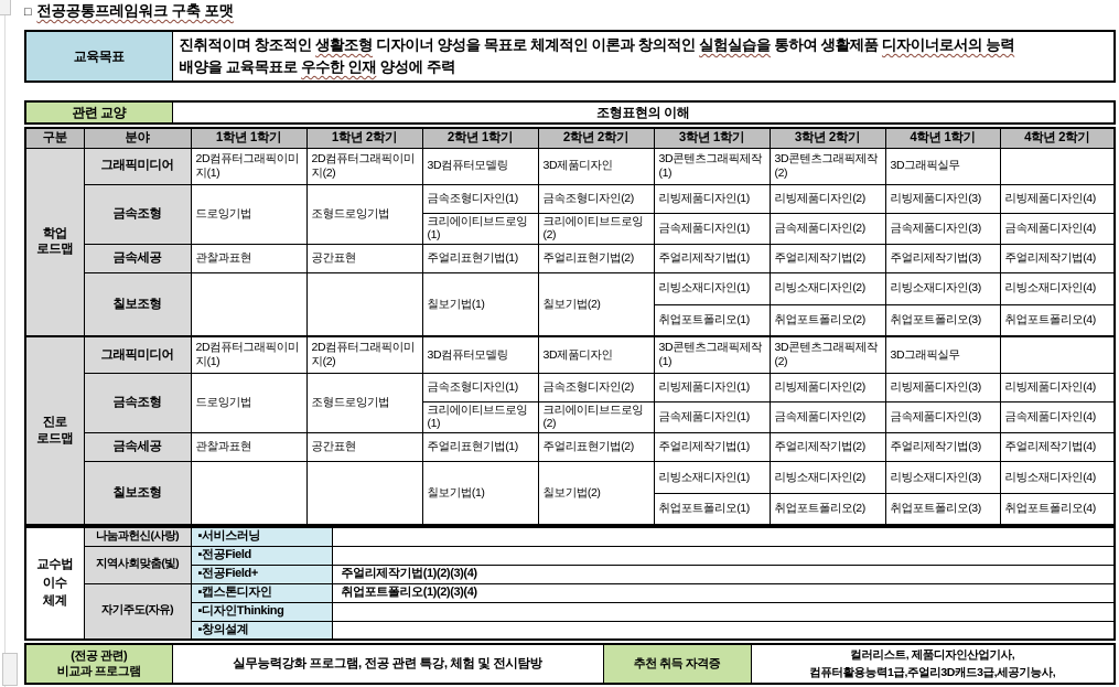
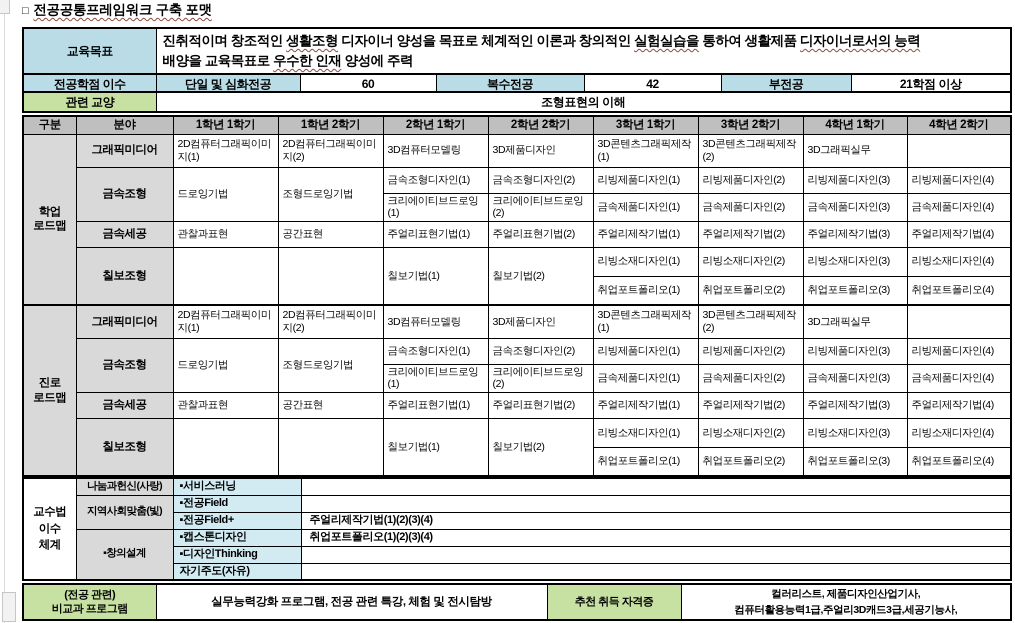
  □ 전공공통프레임워크 구축 포맷
  교육목표	진취적이며 창조적인 생활조형 디자이너 양성을 목표로 체계적인 이론과 창의적인 실험실습을 통하여 생활제품 디자이너로서의 능력배양을 교육목표로 우수한 인재 양성에 주력
+ 전공학점 이수	단일 및 심화전공	60	복수전공	42	부전공	21학점 이상
  관련 교양	조형표현의 이해
  구분	분야	1학년 1학기	1학년 2학기	2학년 1학기	2학년 2학기	3학년 1학기	3학년 2학기	4학년 1학기	4학년 2학기
  학업 로드맵	그래픽미디어	2D컴퓨터그래픽이미지(1)	2D컴퓨터그래픽이미지(2)	3D컴퓨터모델링	3D제품디자인	3D콘텐츠그래픽제작(1)	3D콘텐츠그래픽제작(2)	3D그래픽실무
  금속조형	드로잉기법	조형드로잉기법	금속조형디자인(1)	금속조형디자인(2)	리빙제품디자인(1)	리빙제품디자인(2)	리빙제품디자인(3)	리빙제품디자인(4)
  크리에이티브드로잉(1)	크리에이티브드로잉(2)	금속제품디자인(1)	금속제품디자인(2)	금속제품디자인(3)	금속제품디자인(4)
  금속세공	관찰과표현	공간표현	주얼리표현기법(1)	주얼리표현기법(2)	주얼리제작기법(1)	주얼리제작기법(2)	주얼리제작기법(3)	주얼리제작기법(4)
  칠보조형			칠보기법(1)	칠보기법(2)	리빙소재디자인(1)	리빙소재디자인(2)	리빙소재디자인(3)	리빙소재디자인(4)
  취업포트폴리오(1)	취업포트폴리오(2)	취업포트폴리오(3)	취업포트폴리오(4)
  진로 로드맵	그래픽미디어	2D컴퓨터그래픽이미지(1)	2D컴퓨터그래픽이미지(2)	3D컴퓨터모델링	3D제품디자인	3D콘텐츠그래픽제작(1)	3D콘텐츠그래픽제작(2)	3D그래픽실무
  금속조형	드로잉기법	조형드로잉기법	금속조형디자인(1)	금속조형디자인(2)	리빙제품디자인(1)	리빙제품디자인(2)	리빙제품디자인(3)	리빙제품디자인(4)
  크리에이티브드로잉(1)	크리에이티브드로잉(2)	금속제품디자인(1)	금속제품디자인(2)	금속제품디자인(3)	금속제품디자인(4)
  금속세공	관찰과표현	공간표현	주얼리표현기법(1)	주얼리표현기법(2)	주얼리제작기법(1)	주얼리제작기법(2)	주얼리제작기법(3)	주얼리제작기법(4)
  칠보조형			칠보기법(1)	칠보기법(2)	리빙소재디자인(1)	리빙소재디자인(2)	리빙소재디자인(3)	리빙소재디자인(4)
  취업포트폴리오(1)	취업포트폴리오(2)	취업포트폴리오(3)	취업포트폴리오(4)
  교수법 이수 체계	나눔과헌신(사랑)	▪서비스러닝
  지역사회맞춤(빛)	▪전공Field
  ▪전공Field+	주얼리제작기법(1)(2)(3)(4)
- 자기주도(자유)	▪캡스톤디자인	취업포트폴리오(1)(2)(3)(4)
+ ▪창의설계	▪캡스톤디자인	취업포트폴리오(1)(2)(3)(4)
  ▪디자인Thinking
- ▪창의설계
+ 자기주도(자유)
  (전공 관련) 비교과 프로그램	실무능력강화 프로그램, 전공 관련 특강, 체험 및 전시탐방	추천 취득 자격증	컬러리스트, 제품디자인산업기사, 컴퓨터활용능력1급,주얼리3D캐드3급,세공기능사,
